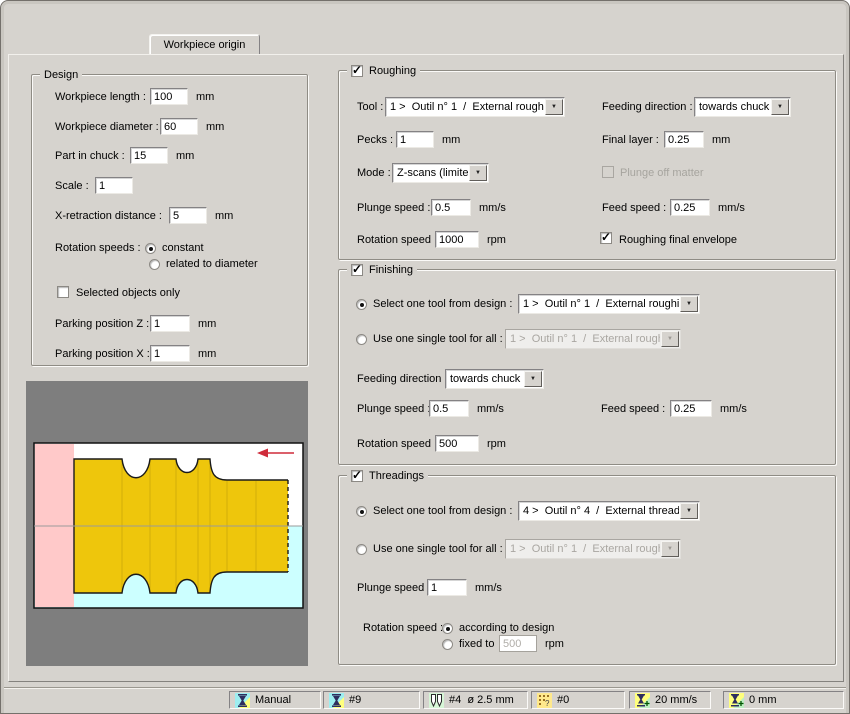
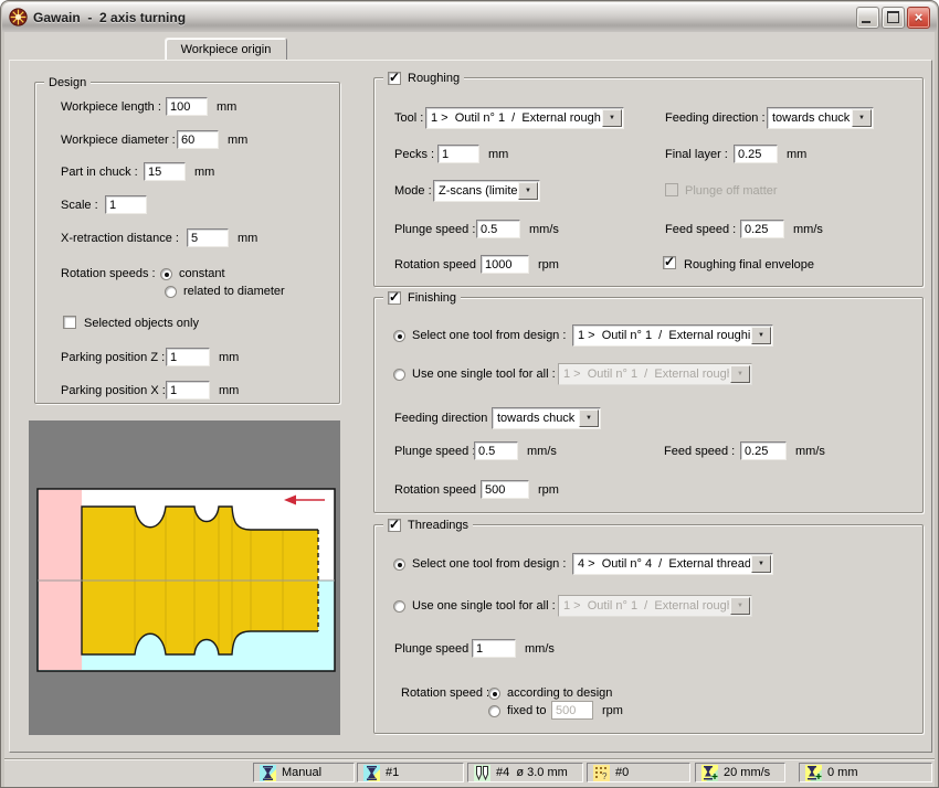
+ Gawain - 2 axis turning
+ ×
  Workpiece origin
  Design
  Workpiece length :
  100
  mm
  Workpiece diameter :
  60
  mm
  Part in chuck :
  15
  mm
  Scale :
  1
  X-retraction distance :
  5
  mm
  Rotation speeds :
  constant
  related to diameter
  Selected objects only
  Parking position Z :
  1
  mm
  Parking position X :
  1
  mm
  Roughing
  Tool :
  1 > Outil n° 1 / External rough
  Feeding direction :
  towards chuck
  Pecks :
  1
  mm
  Final layer :
  0.25
  mm
  Mode :
  Z-scans (limite
  Plunge off matter
  Plunge speed :
  0.5
  mm/s
  Feed speed :
  0.25
  mm/s
  Rotation speed
  1000
  rpm
  Roughing final envelope
  Finishing
  Select one tool from design :
  1 > Outil n° 1 / External roughi
  Use one single tool for all :
  1 > Outil n° 1 / External roug
  Feeding direction
  towards chuck
  Plunge speed
  0.5
  mm/s
  Feed speed :
  0.25
  mm/s
  Rotation speed
  500
  rpm
  Threadings
  Select one tool from design :
  4 > Outil n° 4 / External thread
  Use one single tool for all :
  1 > Outil n° 1 / External roug
  Plunge speed
  1
  mm/s
  Rotation speed
  according to design
  fixed to
  500
  rpm
  Manual
- #9
+ #1
- #4 ø 2.5 mm
+ #4 ø 3.0 mm
  ?
  #0
  20 mm/s
  0 mm
